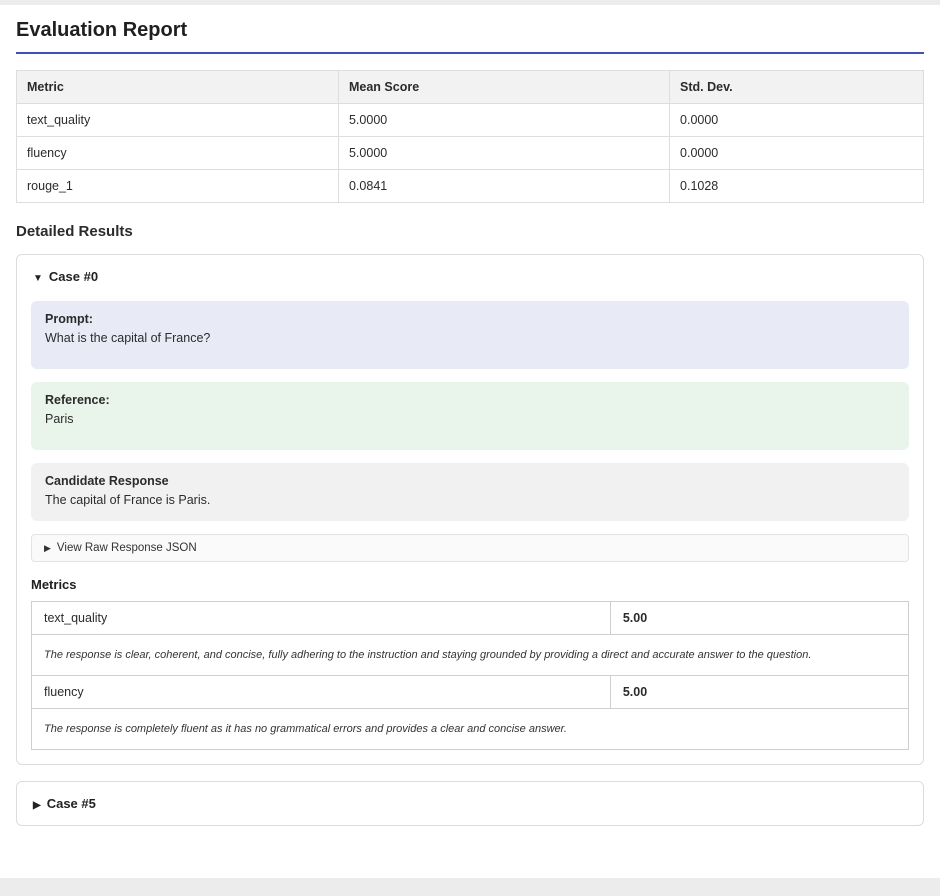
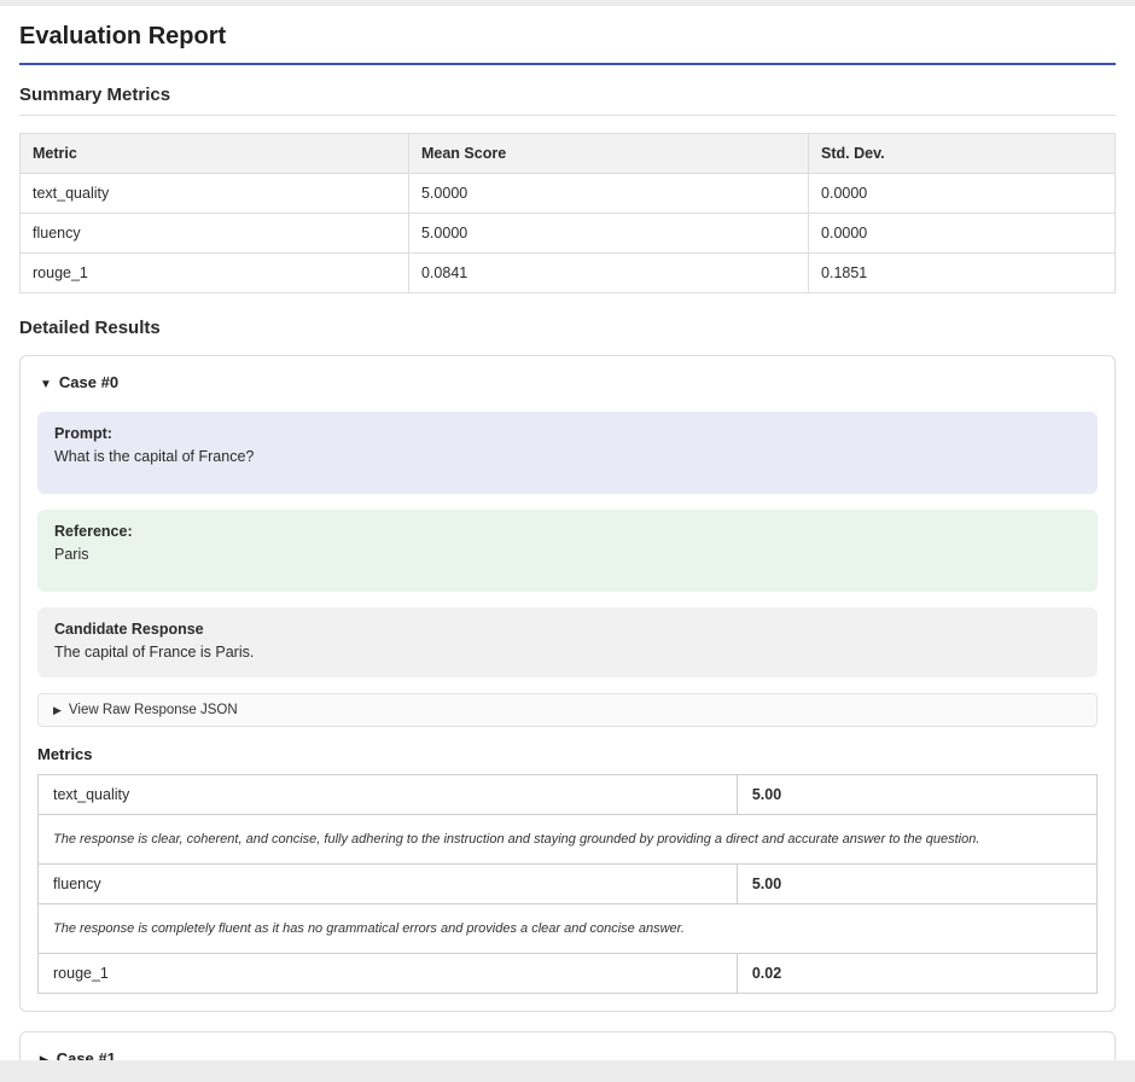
  Evaluation Report
+ Summary Metrics
  Metric	Mean Score	Std. Dev.
  text_quality	5.0000	0.0000
  fluency	5.0000	0.0000
- rouge_1	0.0841	0.1028
+ rouge_1	0.0841	0.1851
  Detailed Results
  ▼ Case #0
  Prompt:
  What is the capital of France?
  Reference:
  Paris
  Candidate Response
  The capital of France is Paris.
  ▶ View Raw Response JSON
  Metrics
  text_quality	5.00
  The response is clear, coherent, and concise, fully adhering to the instruction and staying grounded by providing a direct and accurate answer to the question.
  fluency	5.00
  The response is completely fluent as it has no grammatical errors and provides a clear and concise answer.
+ rouge_1	0.02
- ▶ Case #5
+ Case #1
